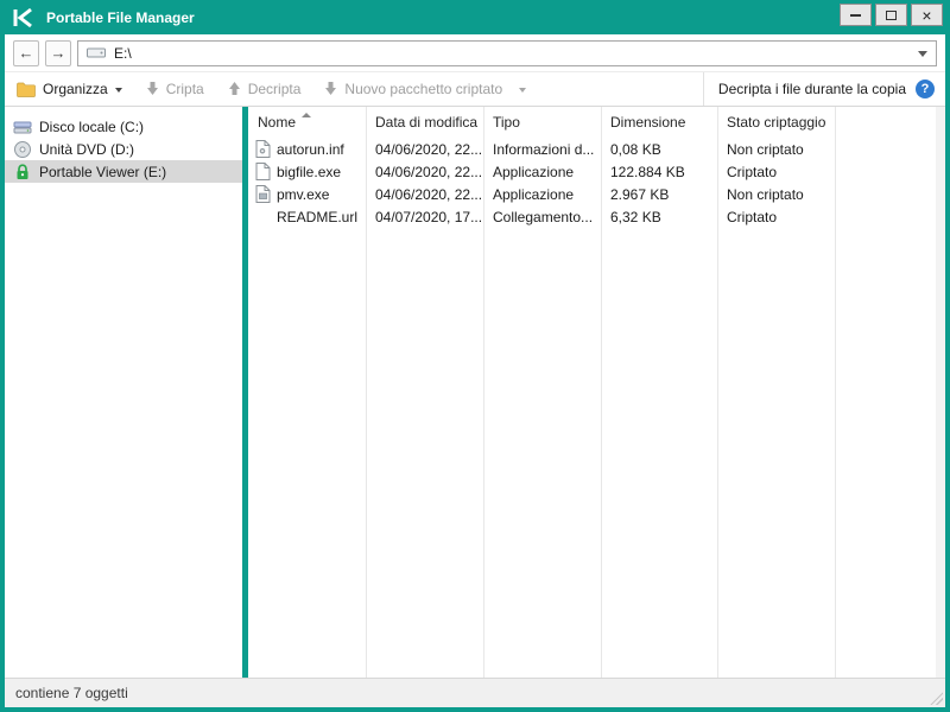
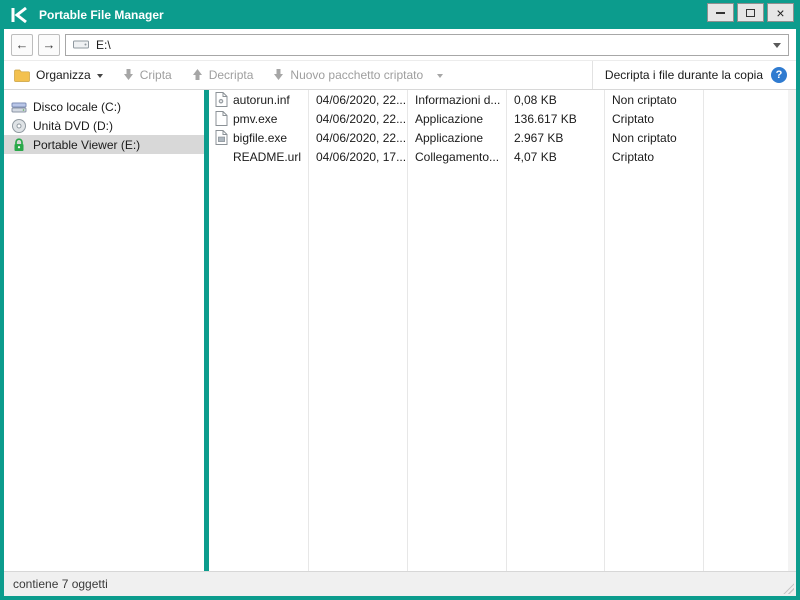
  Portable File Manager
  ×
  ←
  →
  E:\
  Organizza
  Cripta
  Decripta
  Nuovo pacchetto criptato
  Decripta i file durante la copia
  ?
  Disco locale (C:)
  Unità DVD (D:)
  Portable Viewer (E:)
- Nome
- Data di modifica
- Tipo
- Dimensione
- Stato criptaggio
  autorun.inf
  04/06/2020, 22...
  Informazioni d...
  0,08 KB
  Non criptato
- bigfile.exe
+ pmv.exe
  04/06/2020, 22...
  Applicazione
- 122.884 KB
+ 136.617 KB
  Criptato
- pmv.exe
+ bigfile.exe
  04/06/2020, 22...
  Applicazione
  2.967 KB
  Non criptato
  README.url
- 04/07/2020, 17...
+ 04/06/2020, 17...
  Collegamento...
- 6,32 KB
+ 4,07 KB
  Criptato
  contiene 7 oggetti
